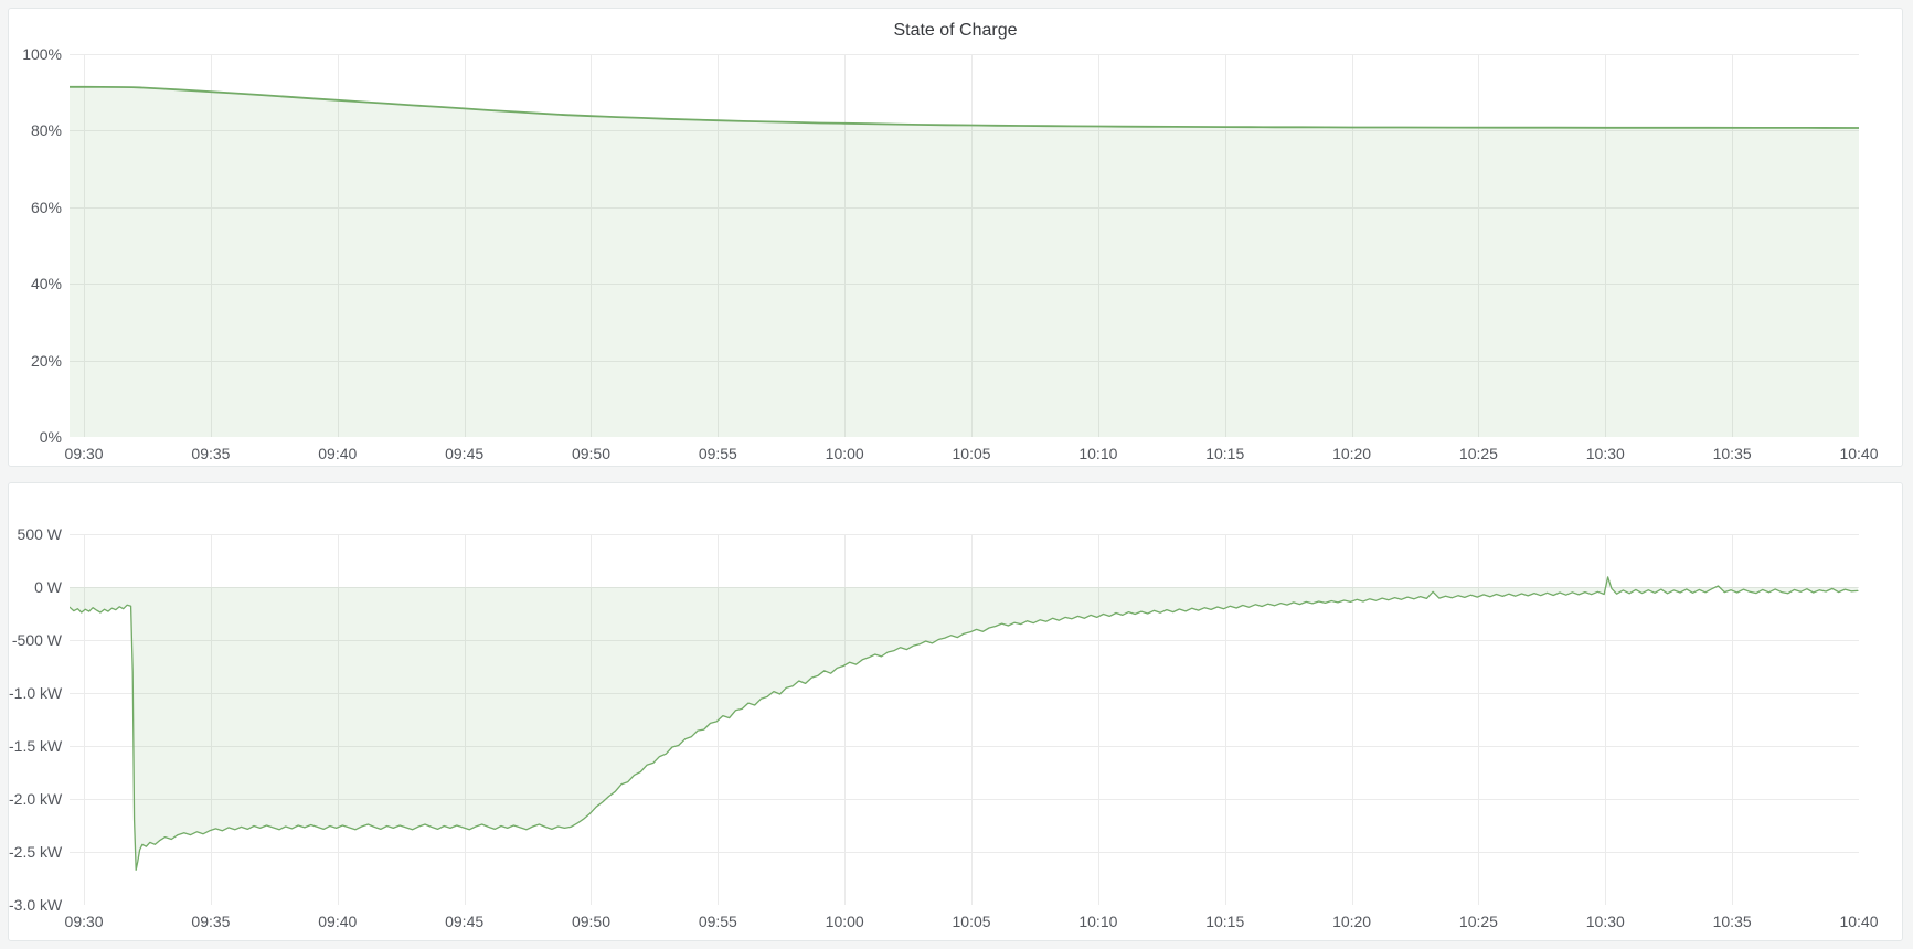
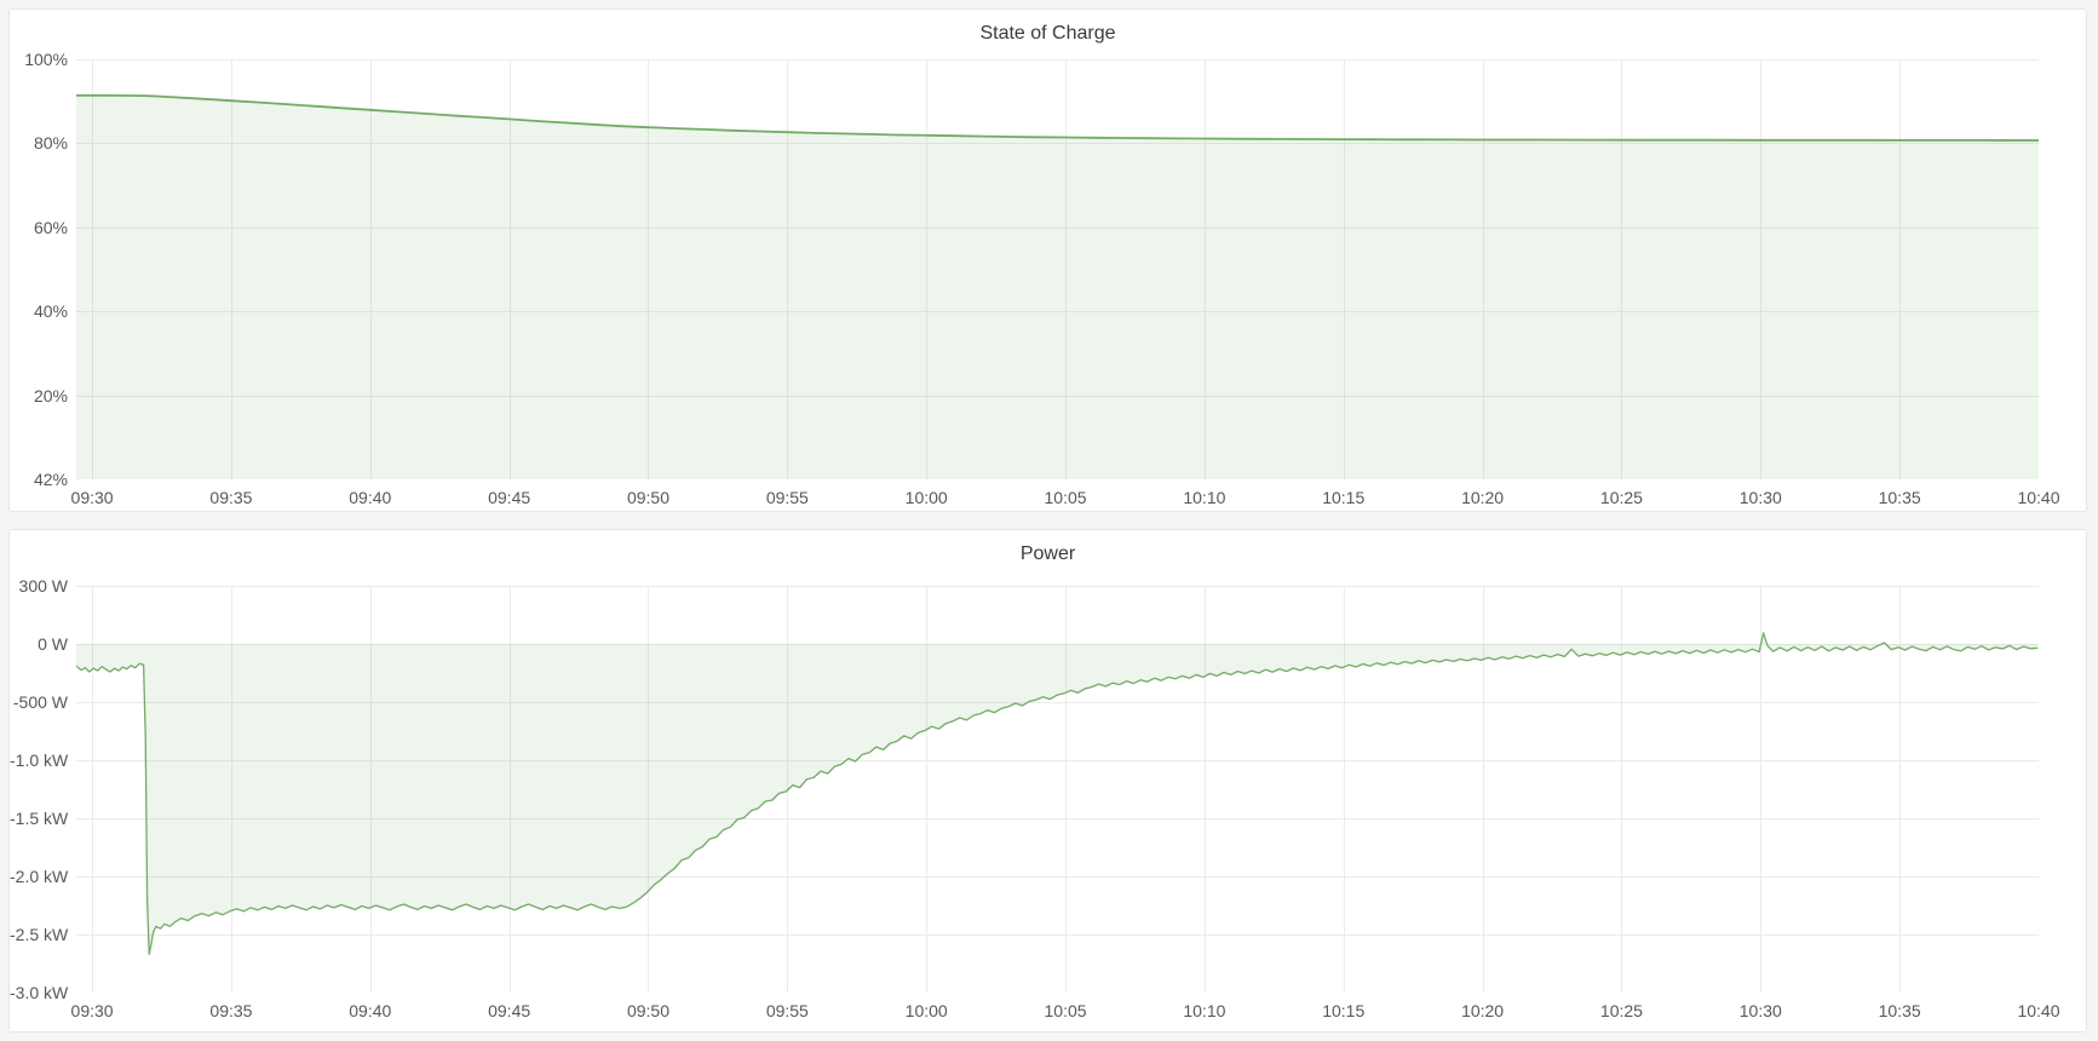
  State of Charge
- 0%
+ 42%
  20%
  40%
  60%
  80%
  100%
  09:30
  09:35
  09:40
  09:45
  09:50
  09:55
  10:00
  10:05
  10:10
  10:15
  10:20
  10:25
  10:30
  10:35
  10:40
+ Power
- 500 W
+ 300 W
  0 W
  -500 W
  -1.0 kW
  -1.5 kW
  -2.0 kW
  -2.5 kW
  -3.0 kW
  09:30
  09:35
  09:40
  09:45
  09:50
  09:55
  10:00
  10:05
  10:10
  10:15
  10:20
  10:25
  10:30
  10:35
  10:40
